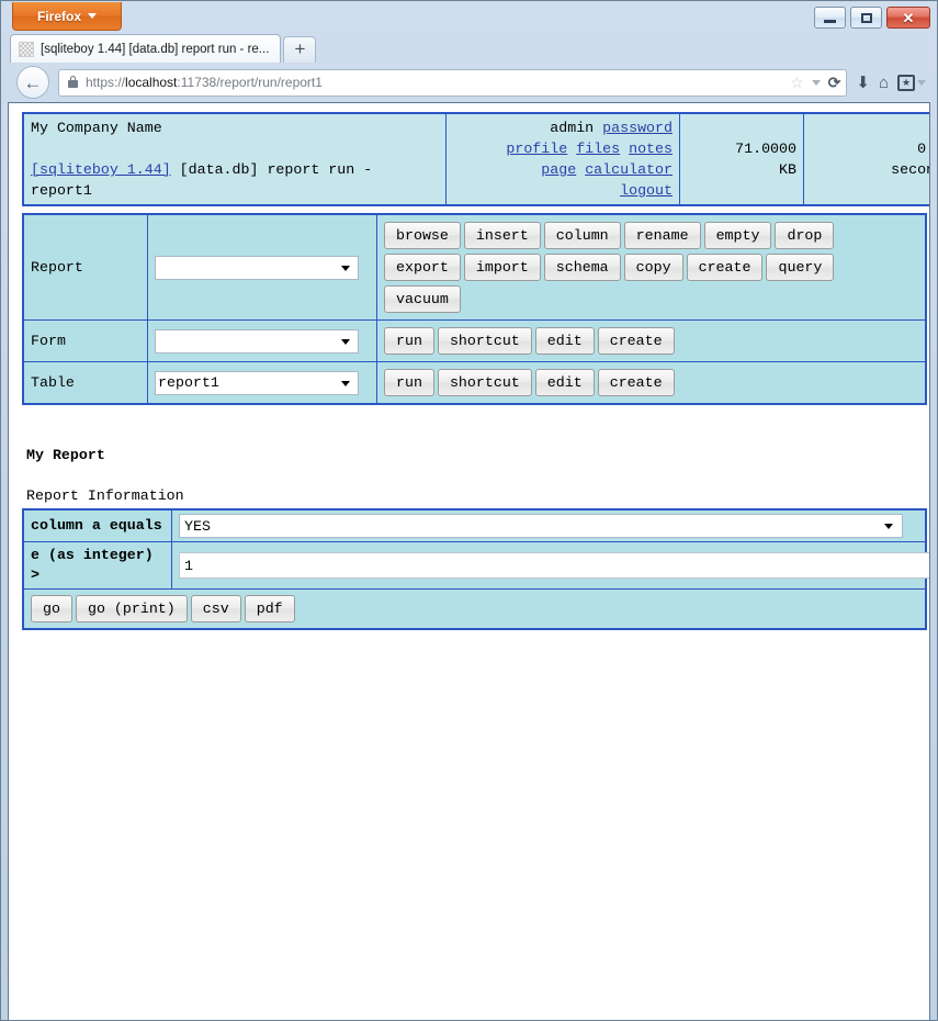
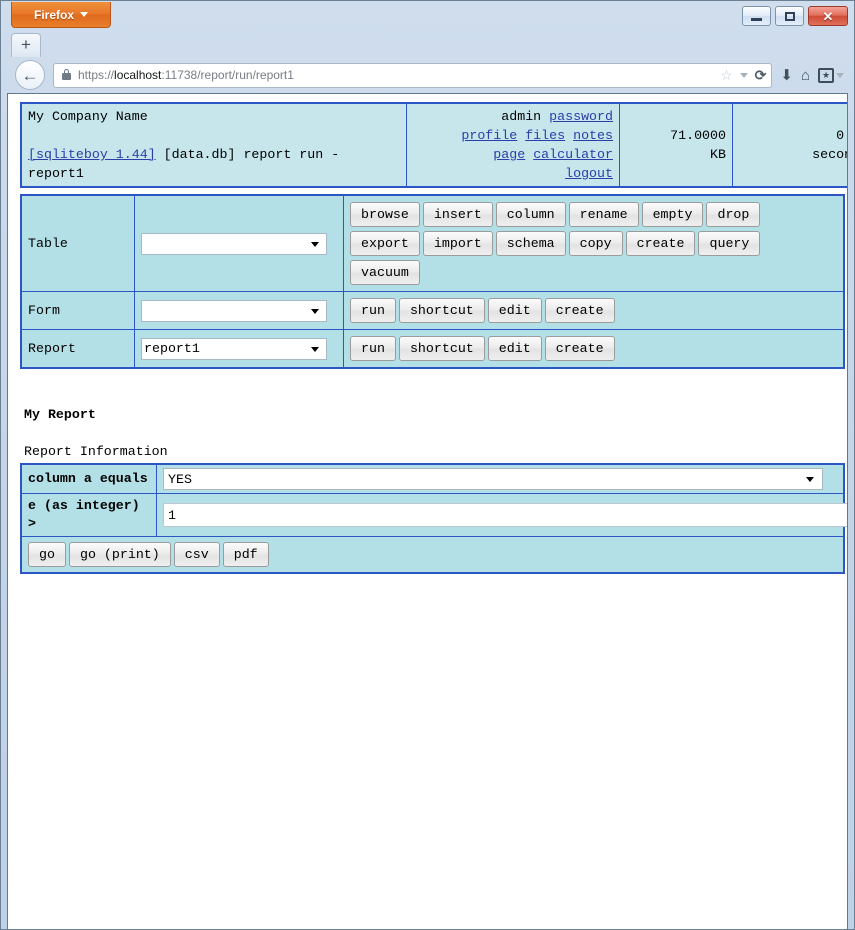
  Firefox
  ✕
- [sqliteboy 1.44] [data.db] report run - re...
  +
  ←
  https://localhost:11738/report/run/report1
  ☆
  ⟳
  ⬇
  ⌂
  ★
  My Company Name [sqliteboy 1.44] [data.db] report run - report1	admin password profile files notes page calculator logout	71.0000 KB	0 seco
- Report		browse insert column rename empty dropexport import schema copy create queryvacuum
+ Table		browse insert column rename empty dropexport import schema copy create queryvacuum
  Form		run shortcut edit create
- Table	report1	run shortcut edit create
+ Report	report1	run shortcut edit create
  My Report
  Report Information
  column a equals	YES
  e (as integer) >	1
  go go (print) csv pdf
